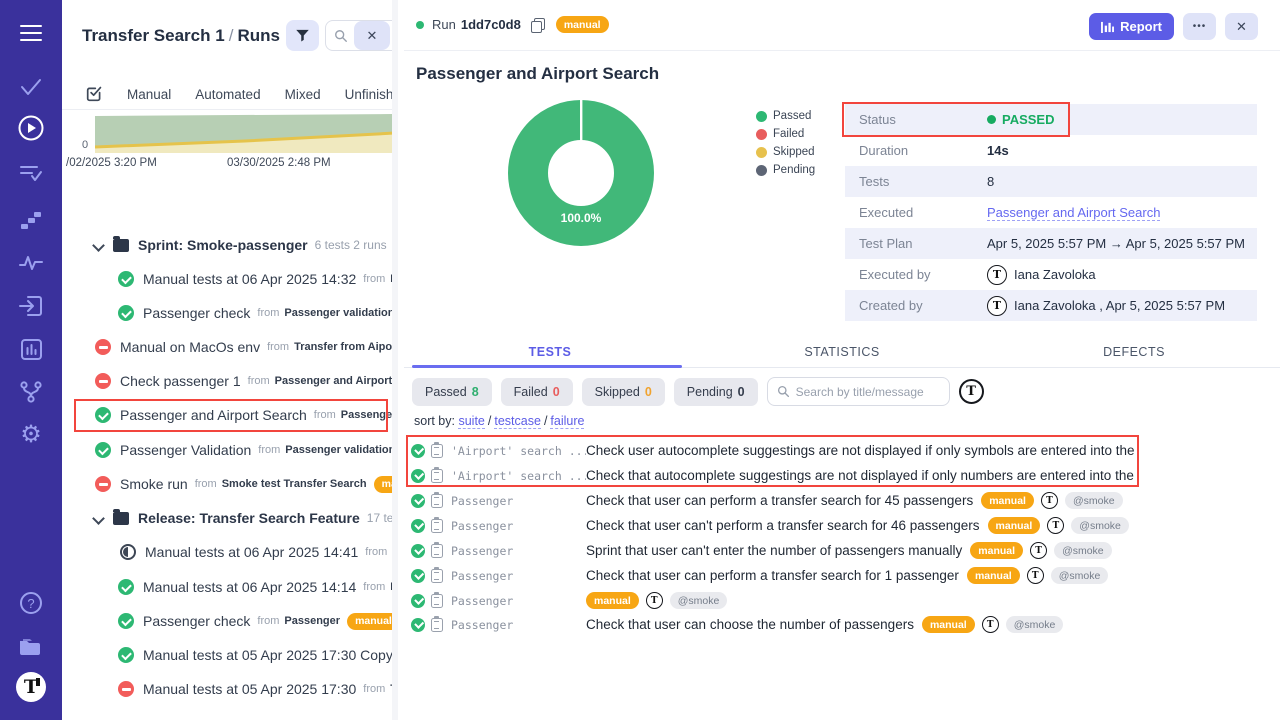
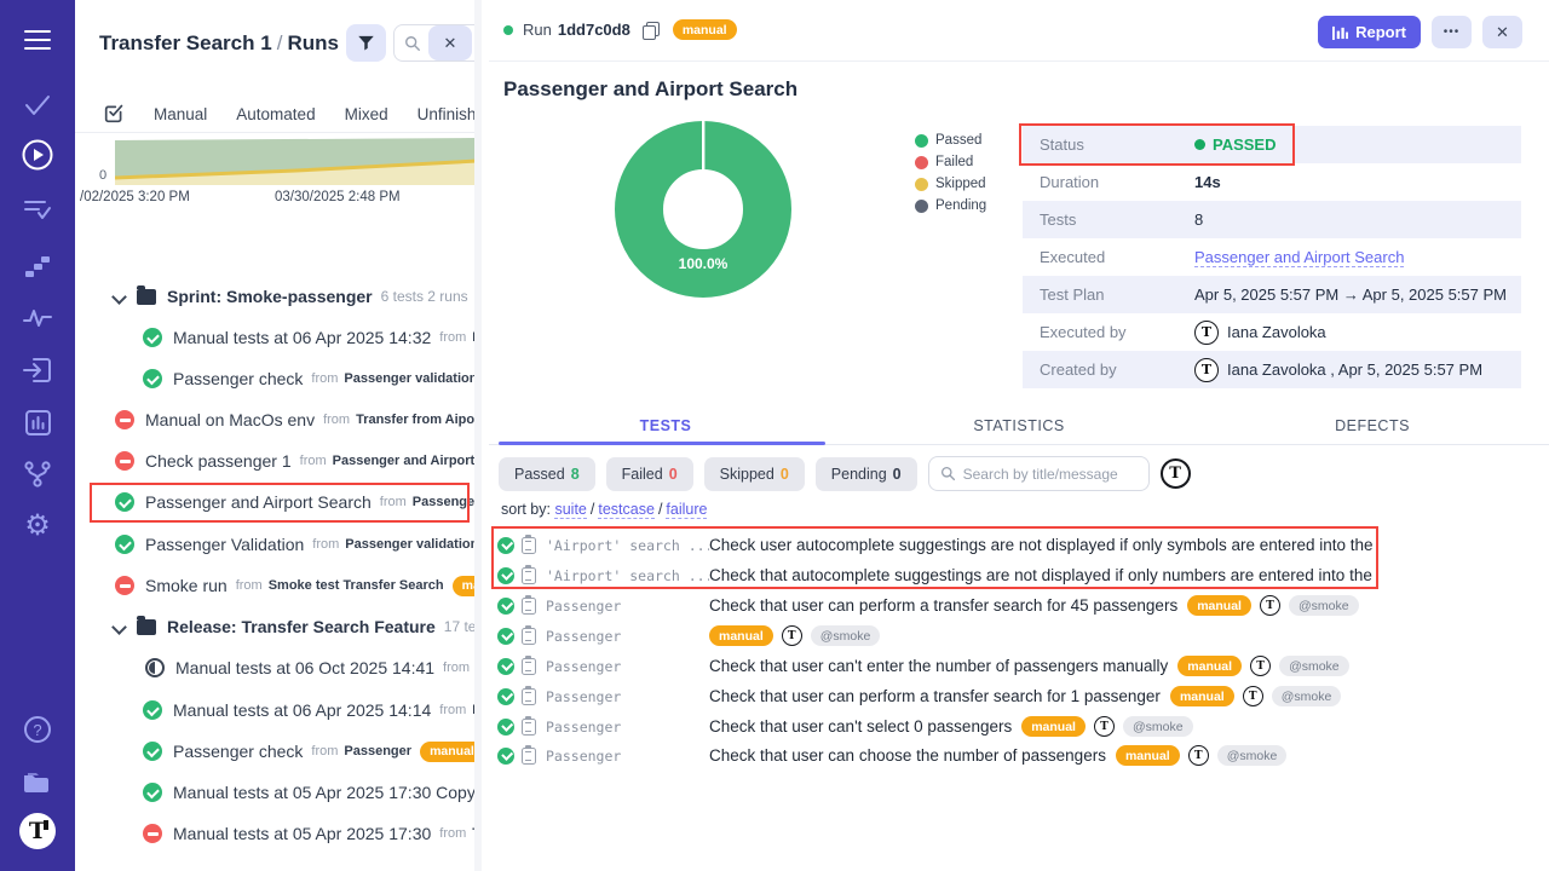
  ⚙
  ?
  T
  Transfer Search 1 / Runs
  ✕
  Manual
  Automated
  Mixed
  Unfinish
  0
  /02/2025 3:20 PM
  03/30/2025 2:48 PM
  Sprint: Smoke-passenger
  6 tests 2 runs
  Manual tests at 06 Apr 2025 14:32
  from
  Passenger check
  from
  Passenger validation
  Manual on MacOs env
  from
  Transfer from Aipo
  Check passenger 1
  from
  Passenger and Airport
  Passenger and Airport Search
  from
  Passenger Validation
  from
  Passenger validation
  Smoke run
  from
  Smoke test Transfer Search
  Release: Transfer Search Feature
- Manual tests at 06 Apr 2025 14:41
+ Manual tests at 06 Oct 2025 14:41
  from
  Manual tests at 06 Apr 2025 14:14
  from
  Passenger check
  from
  Passenger
  manual
  Manual tests at 05 Apr 2025 17:30 Copy
  Manual tests at 05 Apr 2025 17:30
  from
  Run
  1dd7c0d8
  manual
  Report
  •••
  ✕
  Passenger and Airport Search
  100.0%
  Passed
  Failed
  Skipped
  Pending
  Status
  PASSED
  Duration
  14s
  Tests
  8
  Executed
  Passenger and Airport Search
  Test Plan
  Apr 5, 2025 5:57 PM → Apr 5, 2025 5:57 PM
  Executed by
  T
  Iana Zavoloka
  Created by
  T
  Iana Zavoloka , Apr 5, 2025 5:57 PM
  TESTS
  STATISTICS
  DEFECTS
  Passed
  8
  Failed
  0
  Skipped
  0
  Pending
  0
  Search by title/message
  T
  sort by: suite / testcase / failure
  'Airport' search ..
  Check user autocomplete suggestings are not displayed if only symbols are entered into the
  'Airport' search ..
  Check that autocomplete suggestings are not displayed if only numbers are entered into the
  Passenger
  Check that user can perform a transfer search for 45 passengers
  manual
  T
  @smoke
  Passenger
- Check that user can't perform a transfer search for 46 passengers
  manual
  T
  @smoke
  Passenger
- Sprint that user can't enter the number of passengers manually
+ Check that user can't enter the number of passengers manually
  manual
  T
  @smoke
  Passenger
  Check that user can perform a transfer search for 1 passenger
  manual
  T
  @smoke
  Passenger
+ Check that user can't select 0 passengers
  manual
  T
  @smoke
  Passenger
  Check that user can choose the number of passengers
  manual
  T
  @smoke
